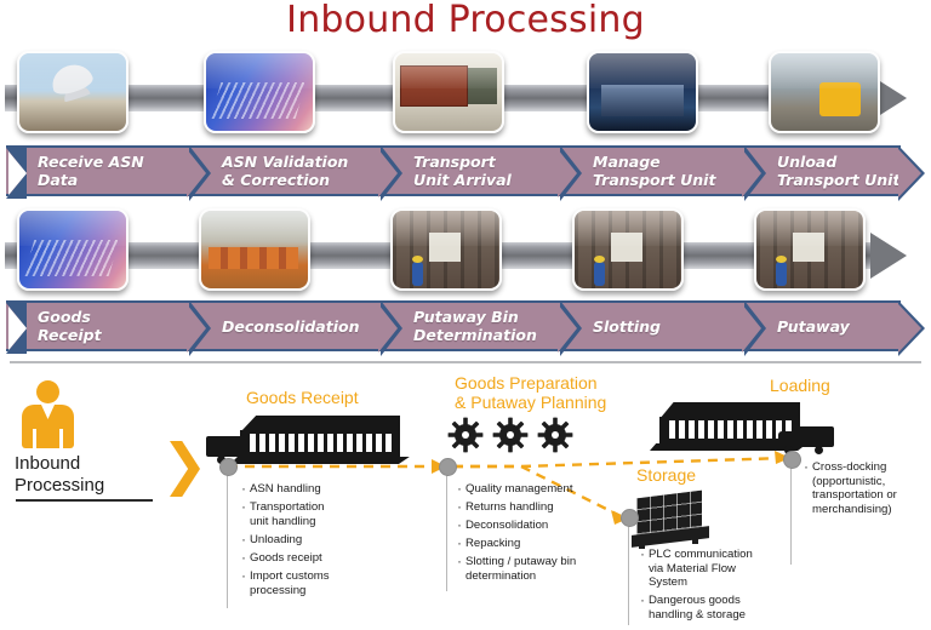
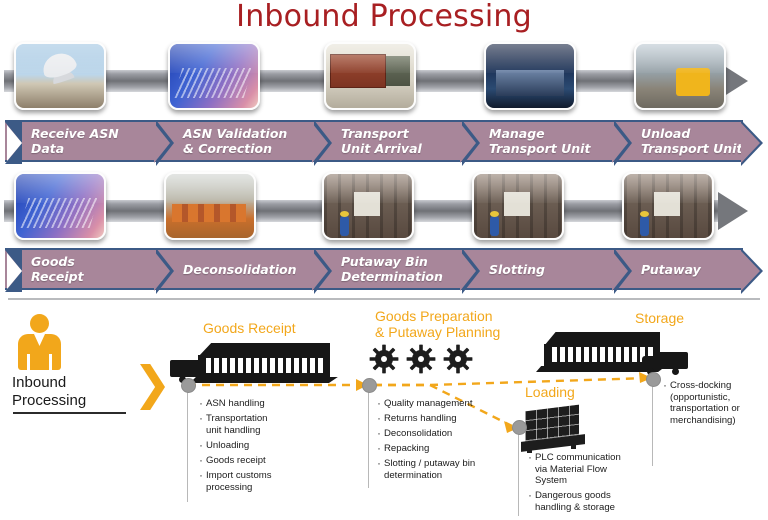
  Inbound Processing
  Receive ASN
  Data
  ASN Validation
  & Correction
  Transport
  Unit Arrival
  Manage
  Transport Unit
  Unload
  Transport Unit
  Goods
  Receipt
  Deconsolidation
  Putaway Bin
  Determination
  Slotting
  Putaway
  Inbound
  Processing
  ❯
  Goods Receipt
  ASN handling
  Transportation
  unit handling
  Unloading
  Goods receipt
  Import customs
  processing
  Goods Preparation
  & Putaway Planning
  Quality management
  Returns handling
  Deconsolidation
  Repacking
  Slotting / putaway bin
  determination
- Storage
+ Loading
  PLC communication
  via Material Flow
  System
  Dangerous goods
  handling & storage
- Loading
+ Storage
  Cross-docking
  (opportunistic,
  transportation or
  merchandising)
